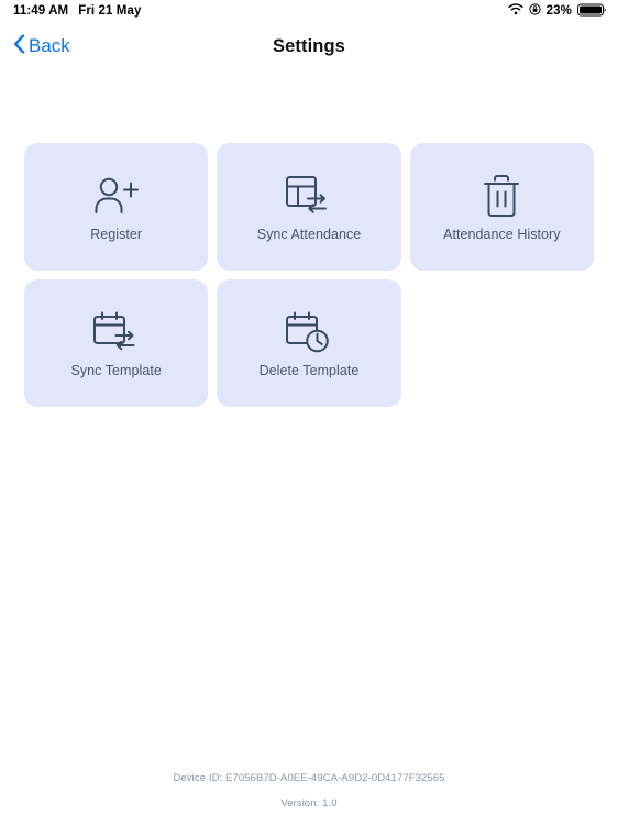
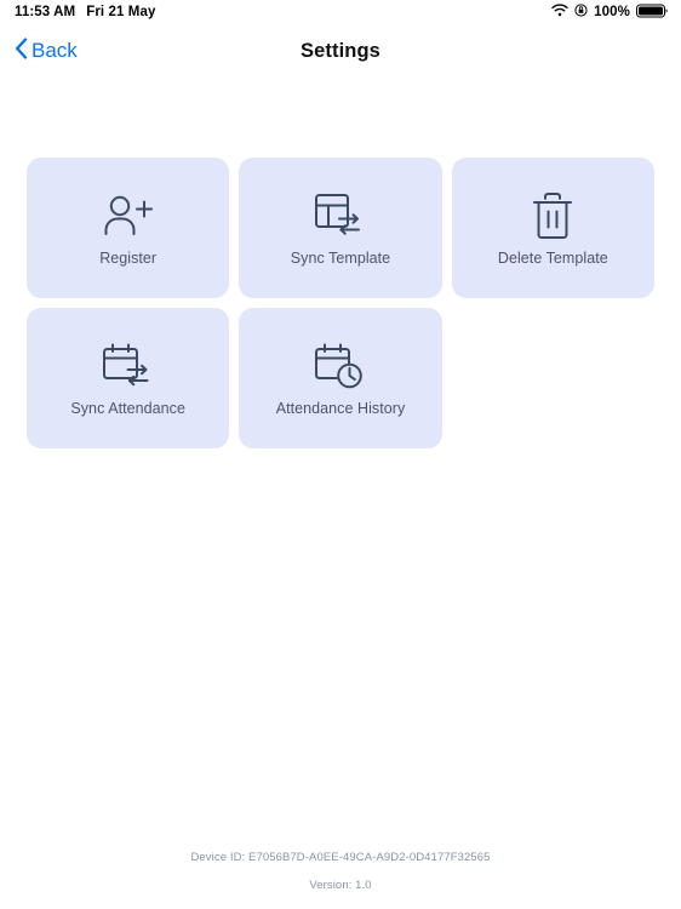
- 11:49 AM
+ 11:53 AM
  Fri 21 May
- 23%
+ 100%
  Back
  Settings
  Register
- Sync Attendance
+ Sync Template
- Attendance History
+ Delete Template
- Sync Template
+ Sync Attendance
- Delete Template
+ Attendance History
  Device ID: E7056B7D-A0EE-49CA-A9D2-0D4177F32565
  Version: 1.0
